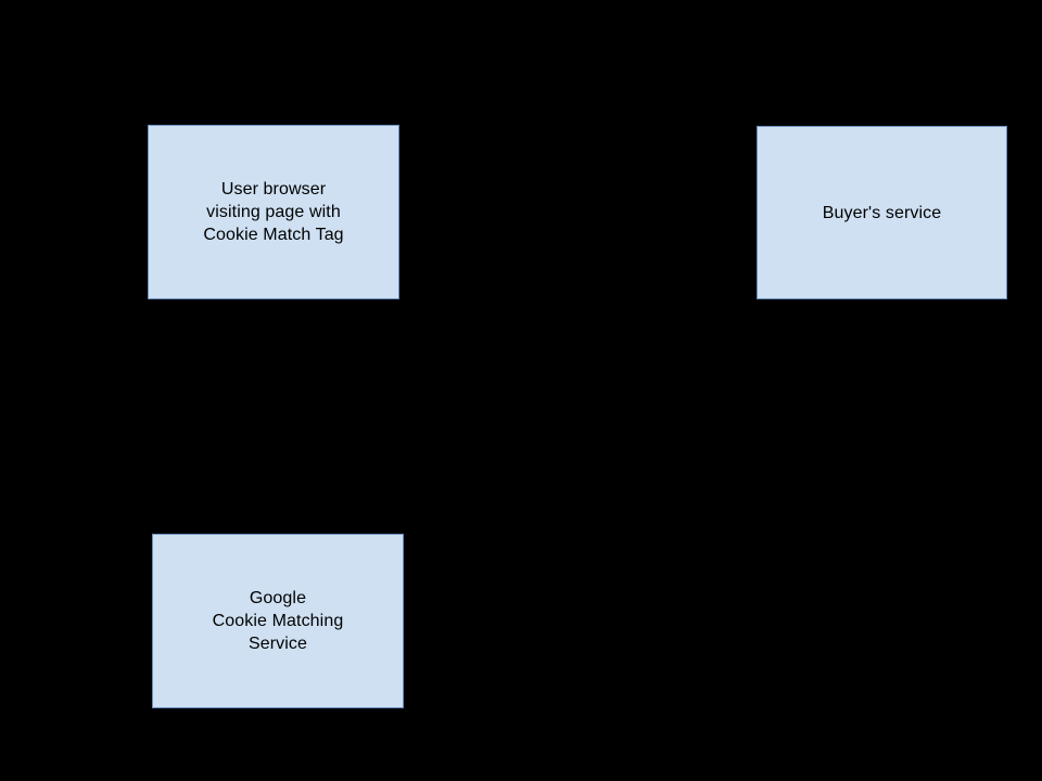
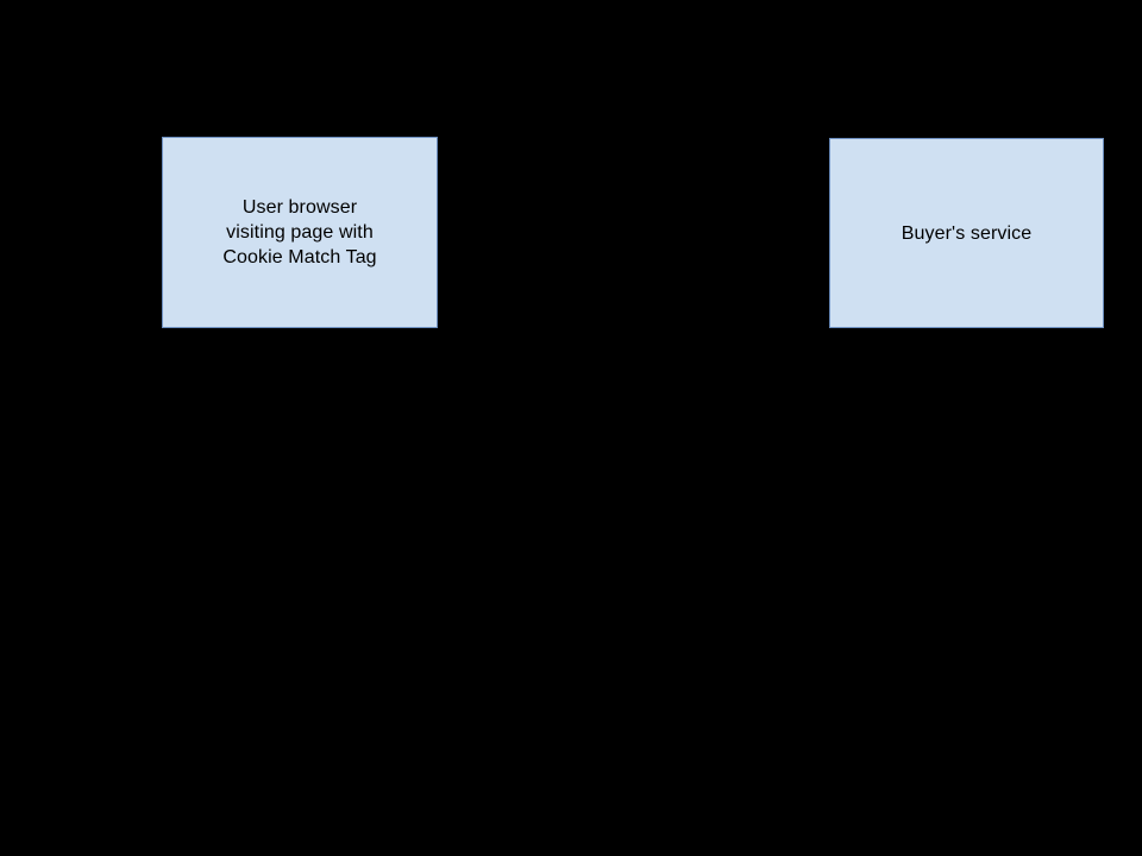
  User browser
  visiting page with
  Cookie Match Tag
  Buyer's service
- Google
- Cookie Matching
- Service
